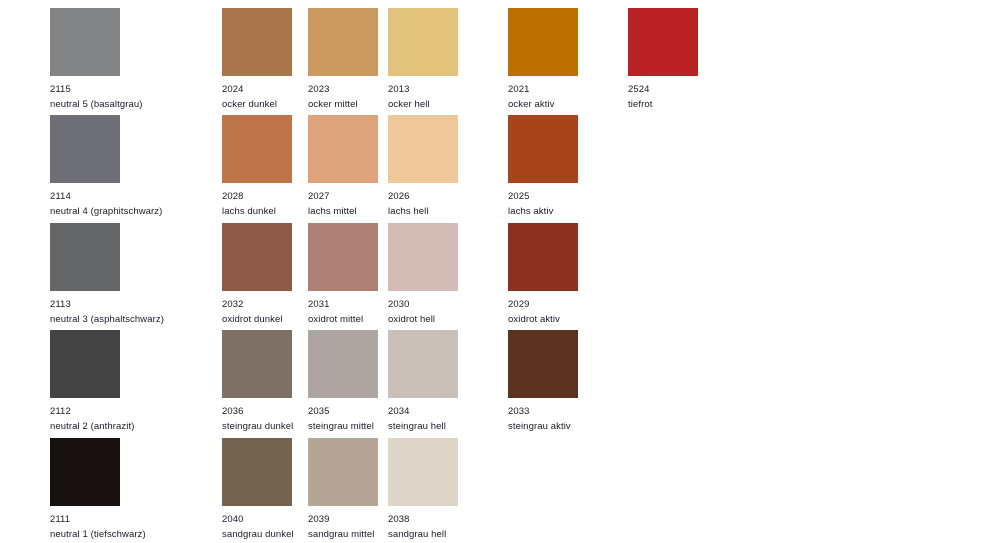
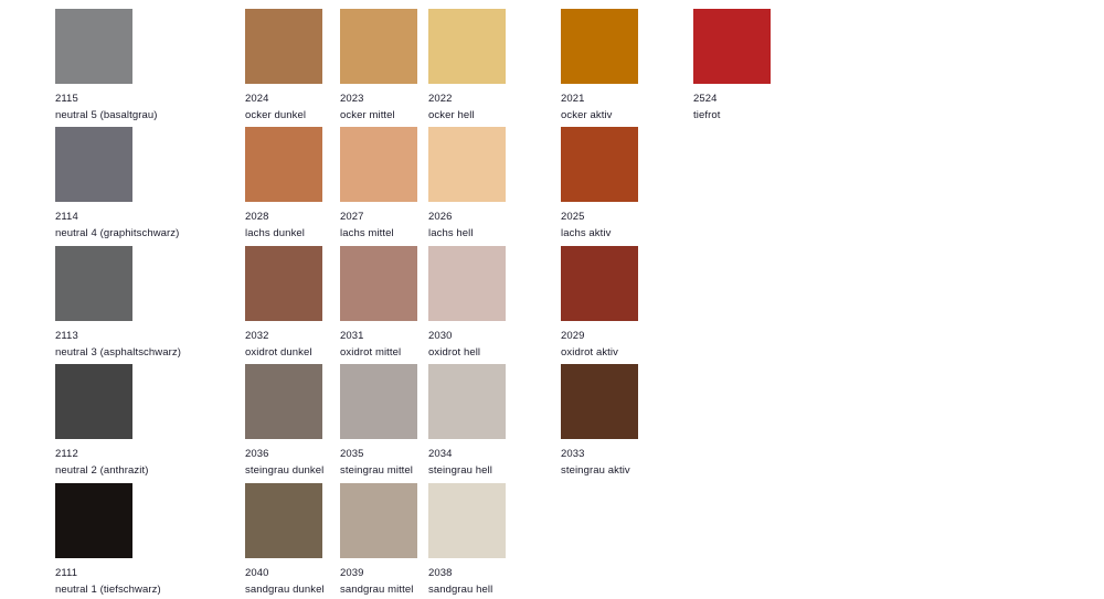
  2115
  neutral 5 (basaltgrau)
  2024
  ocker dunkel
  2023
  ocker mittel
- 2013
+ 2022
  ocker hell
  2021
  ocker aktiv
  2524
  tiefrot
  2114
  neutral 4 (graphitschwarz)
  2028
  lachs dunkel
  2027
  lachs mittel
  2026
  lachs hell
  2025
  lachs aktiv
  2113
  neutral 3 (asphaltschwarz)
  2032
  oxidrot dunkel
  2031
  oxidrot mittel
  2030
  oxidrot hell
  2029
  oxidrot aktiv
  2112
  neutral 2 (anthrazit)
  2036
  steingrau dunkel
  2035
  steingrau mittel
  2034
  steingrau hell
  2033
  steingrau aktiv
  2111
  neutral 1 (tiefschwarz)
  2040
  sandgrau dunkel
  2039
  sandgrau mittel
  2038
  sandgrau hell
